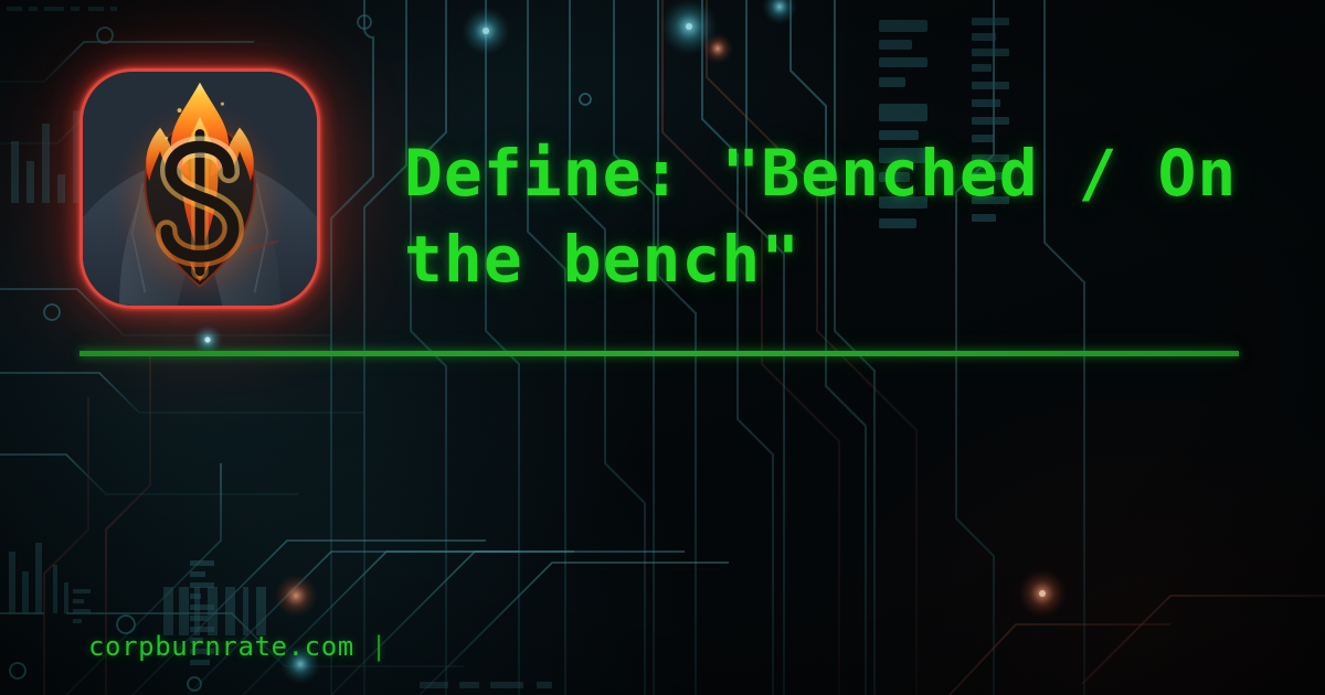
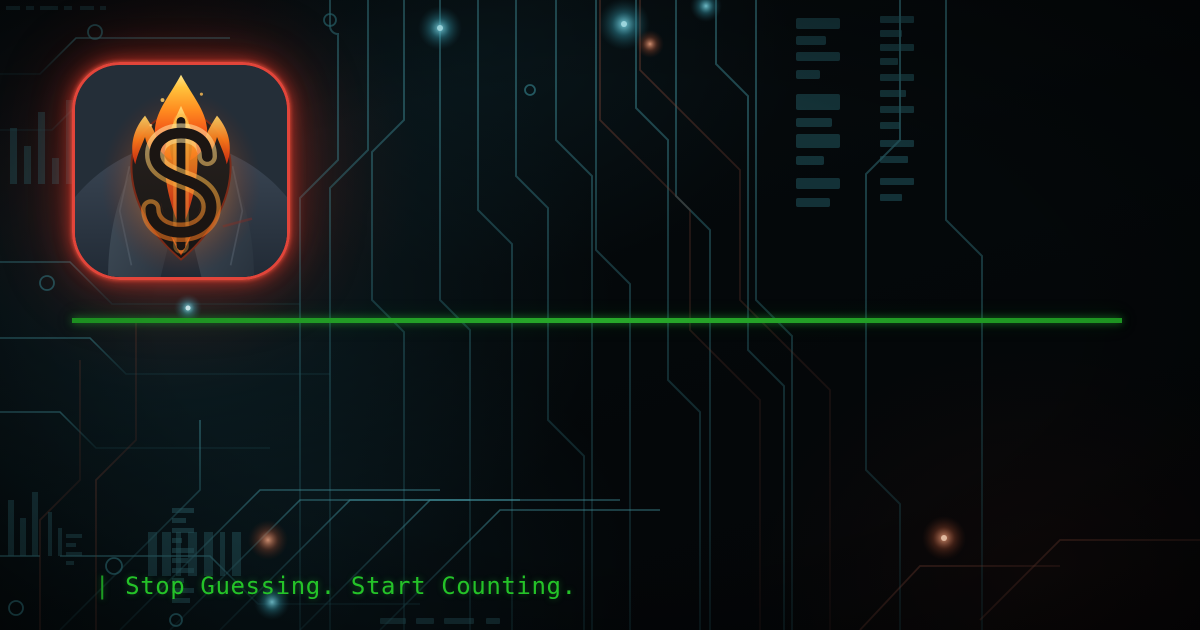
- Define: "Benched / On the bench"
- corpburnrate.com
  |
+ Stop Guessing. Start Counting.
